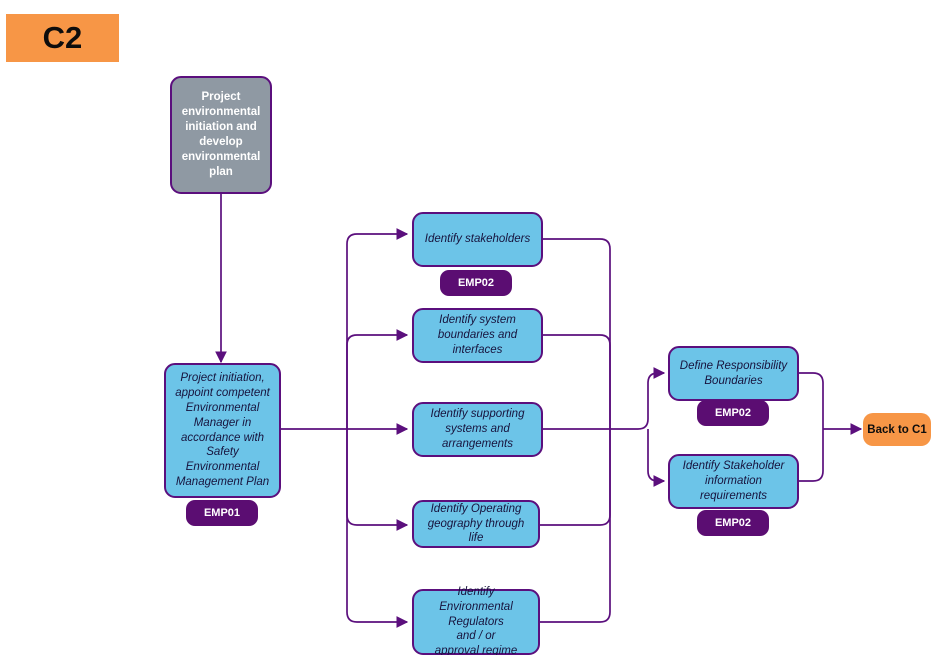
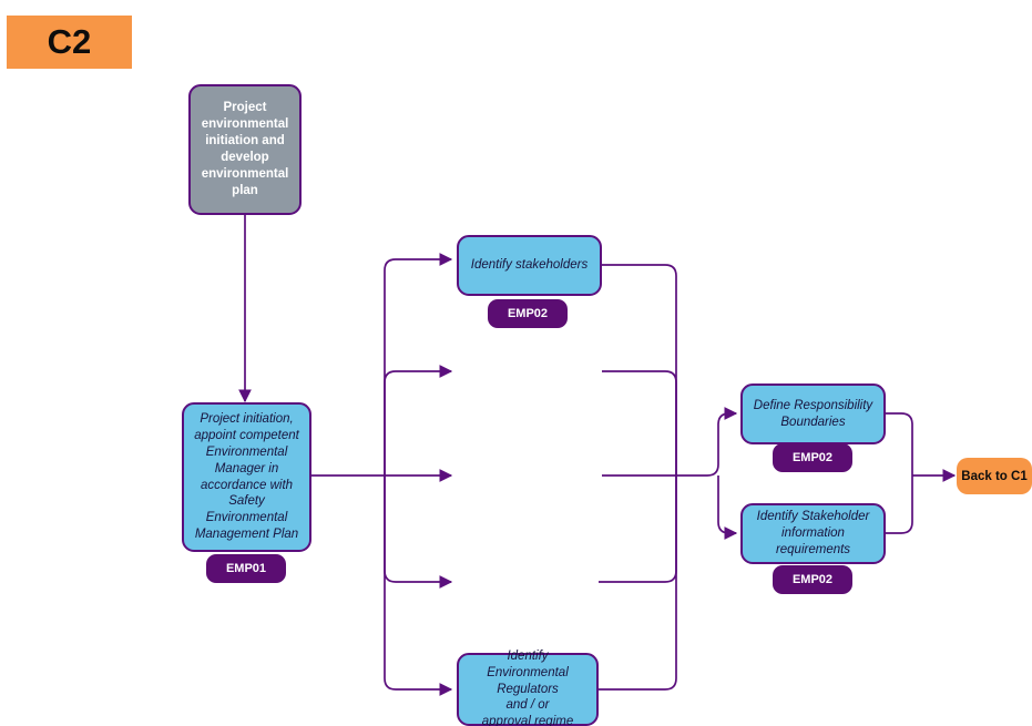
  C2
  Project
  environmental
  initiation and
  develop
  environmental
  plan
  Project initiation,
  appoint competent
  Environmental
  Manager in
  accordance with
  Safety Environmental
  Management Plan
  EMP01
  Identify stakeholders
  EMP02
- Identify system
- boundaries and
- interfaces
- Identify supporting
- systems and
- arrangements
- Identify Operating
- geography through life
  Identify Environmental
  Regulators
  and / or
  approval regime
  Define Responsibility
  Boundaries
  EMP02
  Identify Stakeholder
  information
  requirements
  EMP02
  Back to C1
